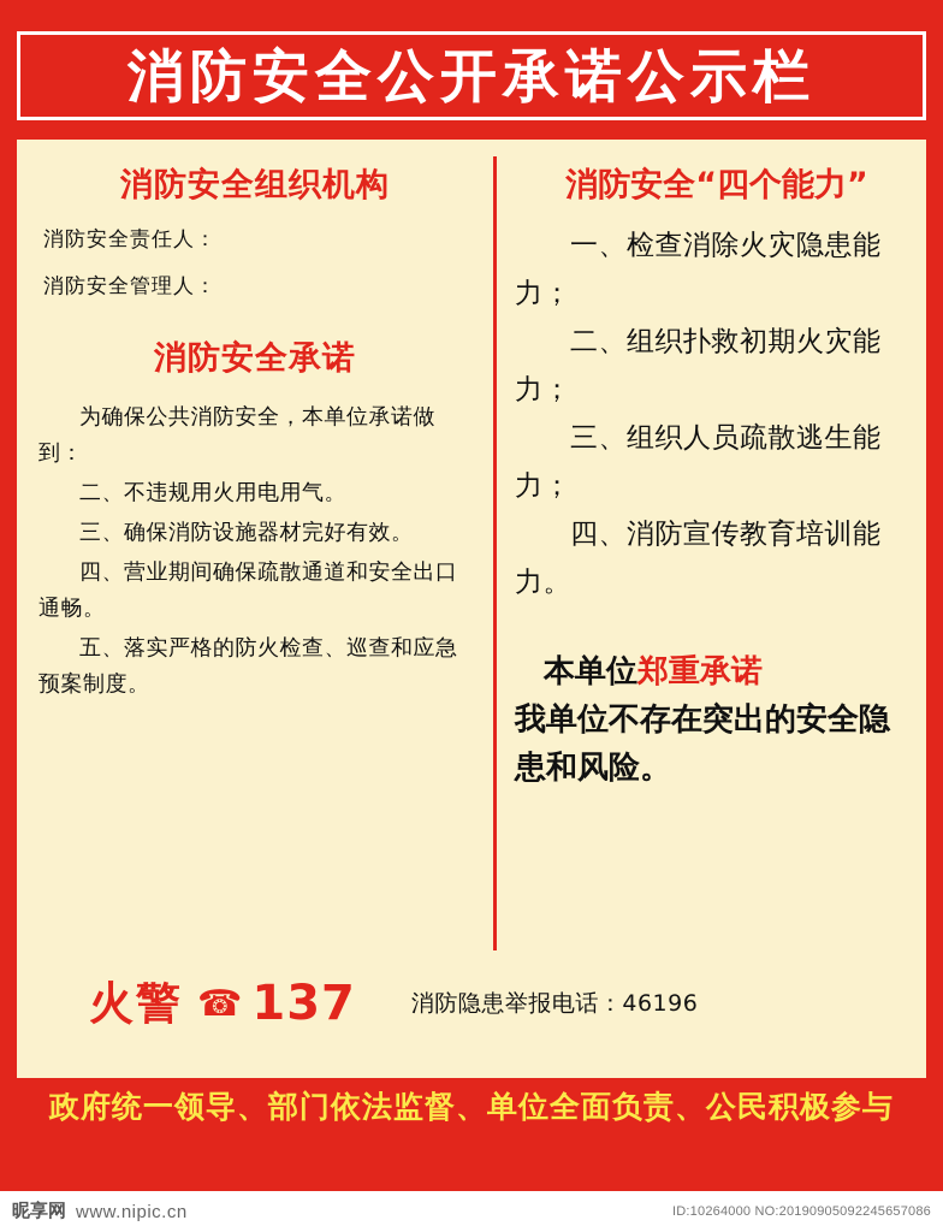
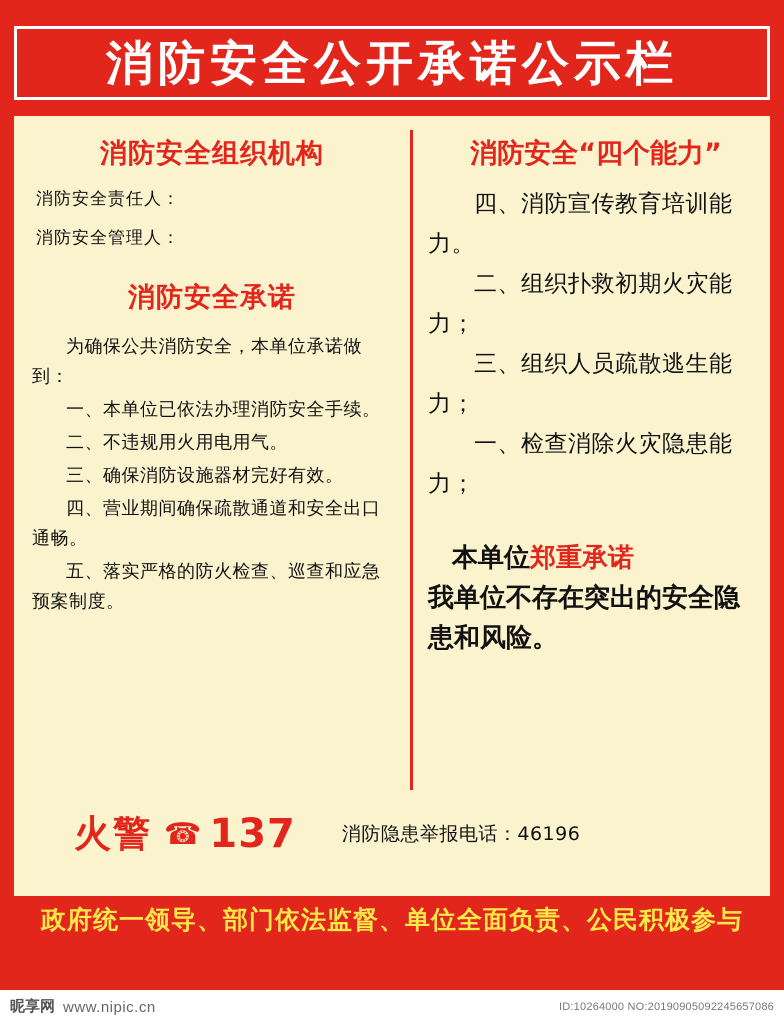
  消防安全公开承诺公示栏
  消防安全组织机构
  消防安全责任人：
  消防安全管理人：
  消防安全承诺
  为确保公共消防安全，本单位承诺做到：
+ 一、本单位已依法办理消防安全手续。
  二、不违规用火用电用气。
  三、确保消防设施器材完好有效。
  四、营业期间确保疏散通道和安全出口通畅。
  五、落实严格的防火检查、巡查和应急预案制度。
  消防安全“四个能力”
- 一、检查消除火灾隐患能力；
+ 四、消防宣传教育培训能力。
  二、组织扑救初期火灾能力；
  三、组织人员疏散逃生能力；
- 四、消防宣传教育培训能力。
+ 一、检查消除火灾隐患能力；
  本单位郑重承诺
  我单位不存在突出的安全隐患和风险。
  火警
  137
  消防隐患举报电话：46196
  政府统一领导、部门依法监督、单位全面负责、公民积极参与
  昵享网
  www.nipic.cn
  ID:10264000 NO:20190905092245657086
